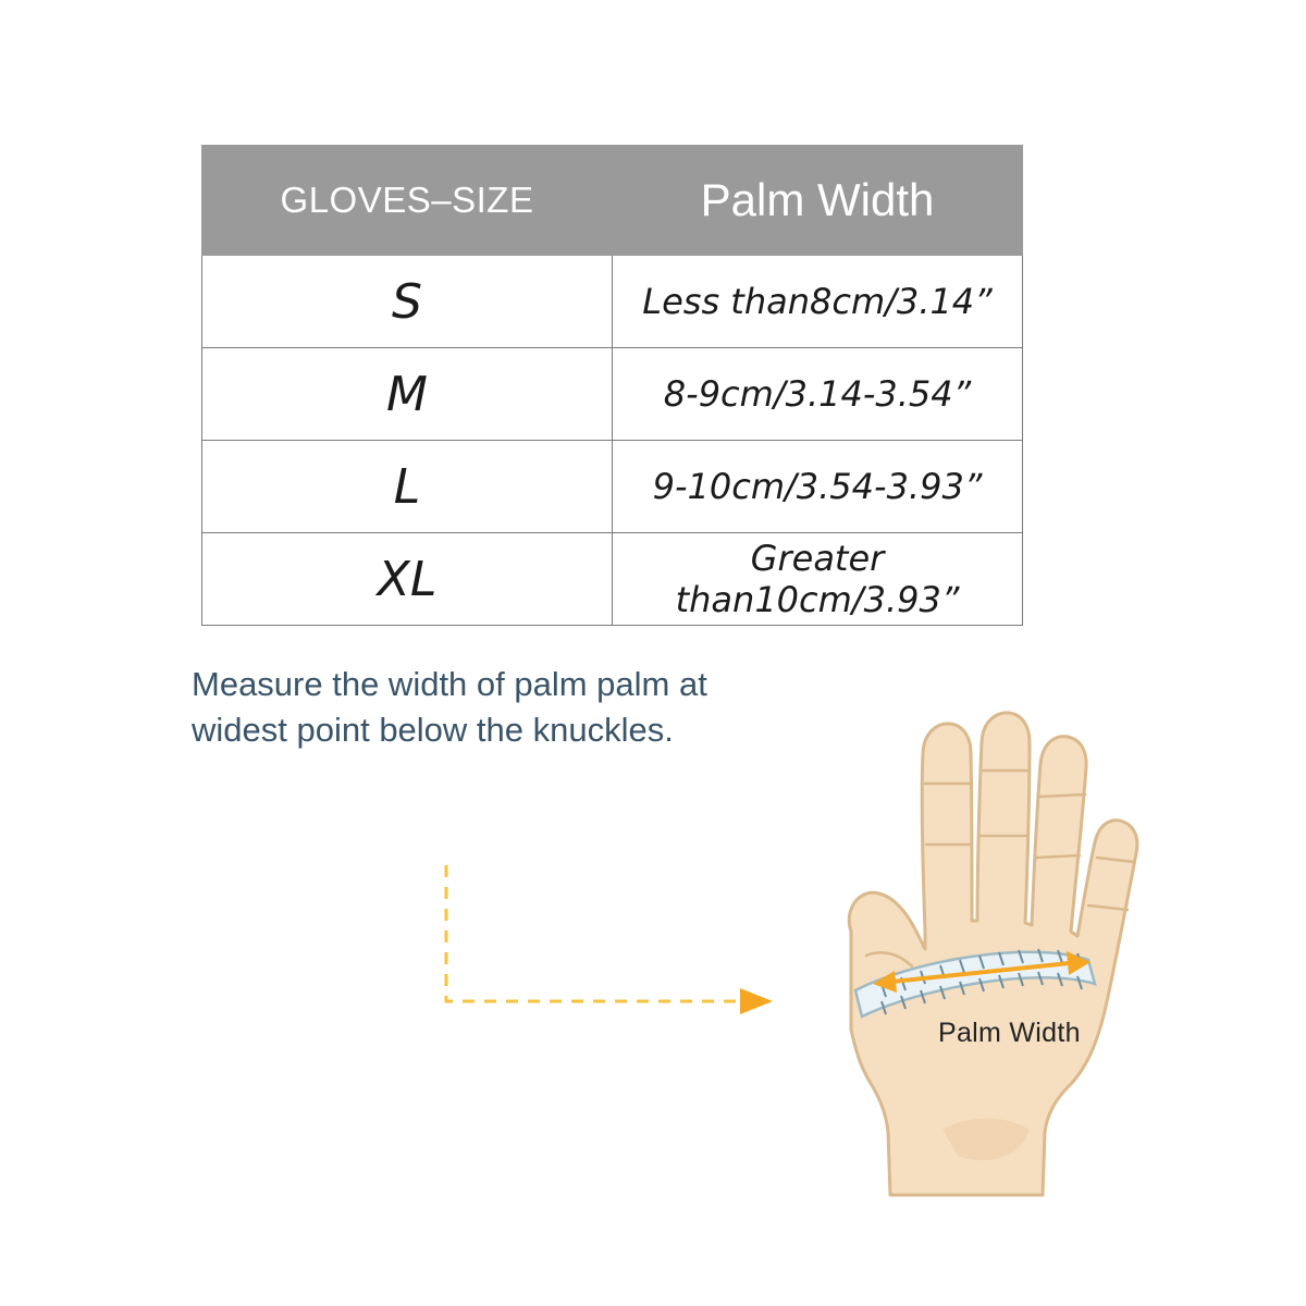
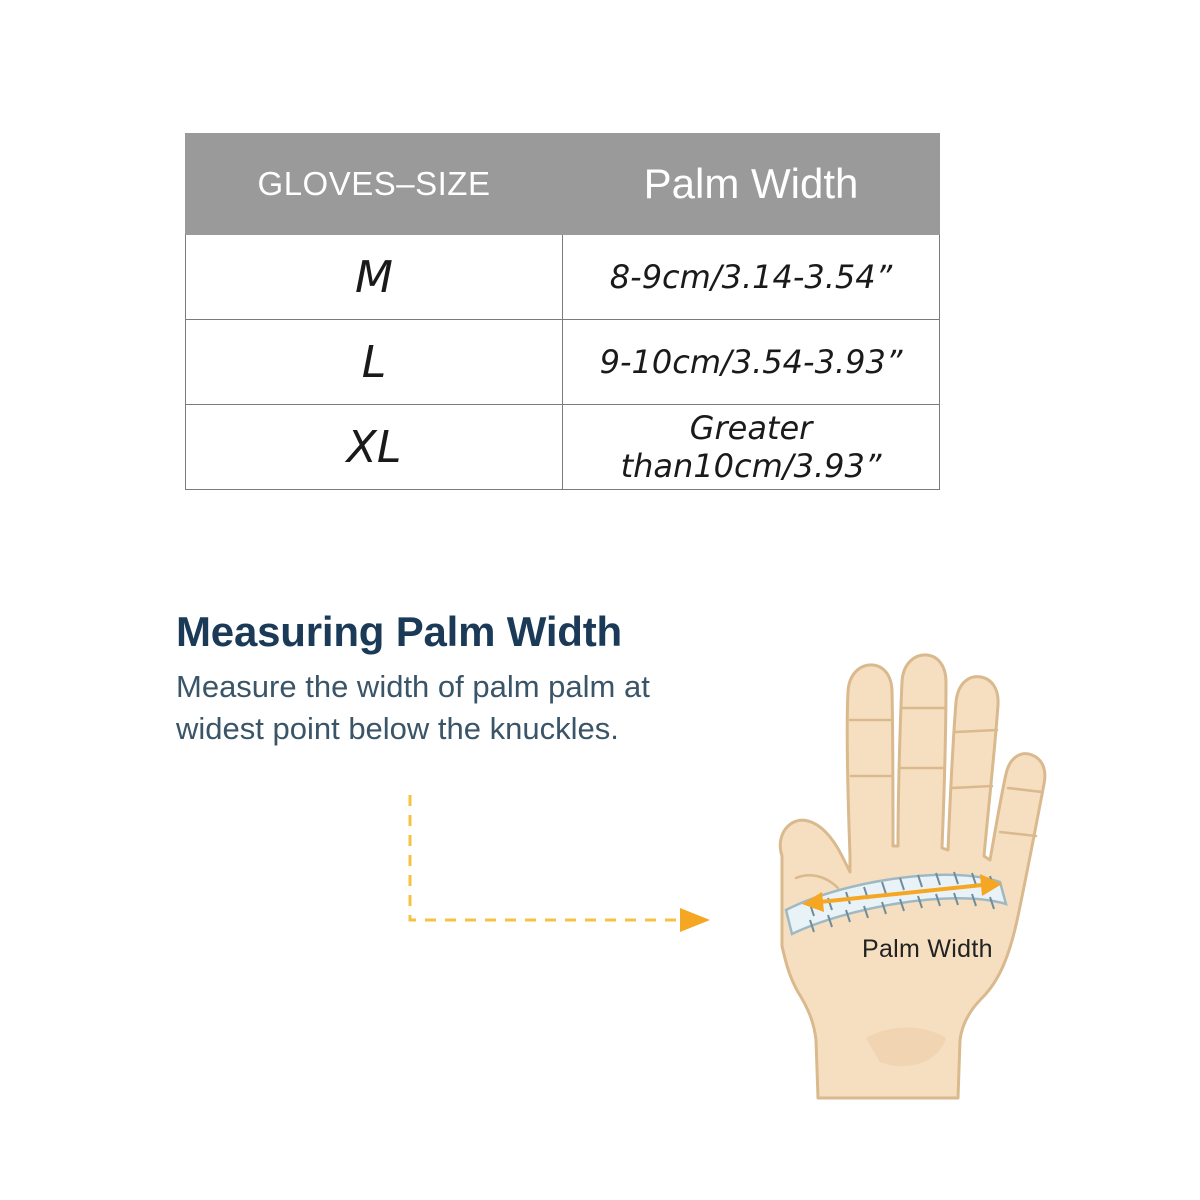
  GLOVES–SIZE	Palm Width
- S	Less than8cm/3.14”
  M	8-9cm/3.14-3.54”
  L	9-10cm/3.54-3.93”
  XL	Greater than10cm/3.93”
+ Measuring Palm Width
  Measure the width of palm palm at widest point below the knuckles.
  Palm Width
